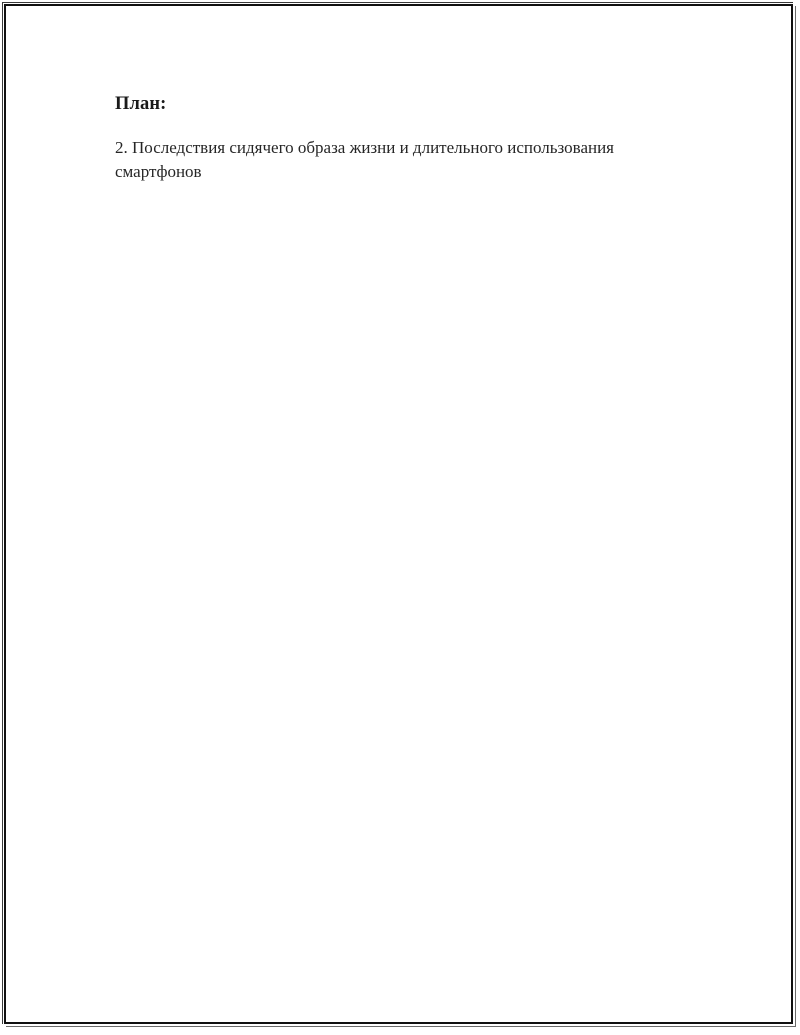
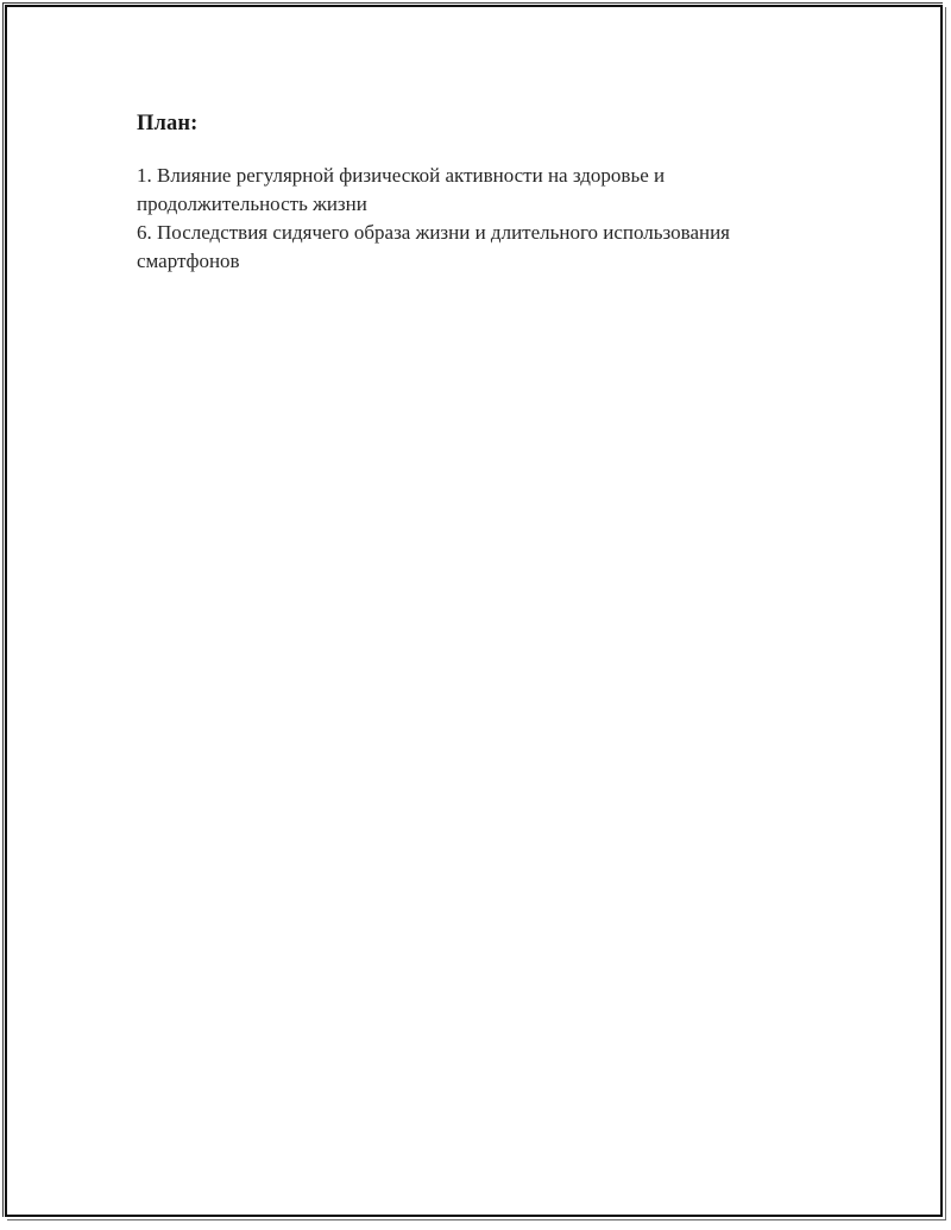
  План:
+ 1. Влияние регулярной физической активности на здоровье и продолжительность жизни
- 2. Последствия сидячего образа жизни и длительного использования смартфонов
+ 6. Последствия сидячего образа жизни и длительного использования смартфонов
